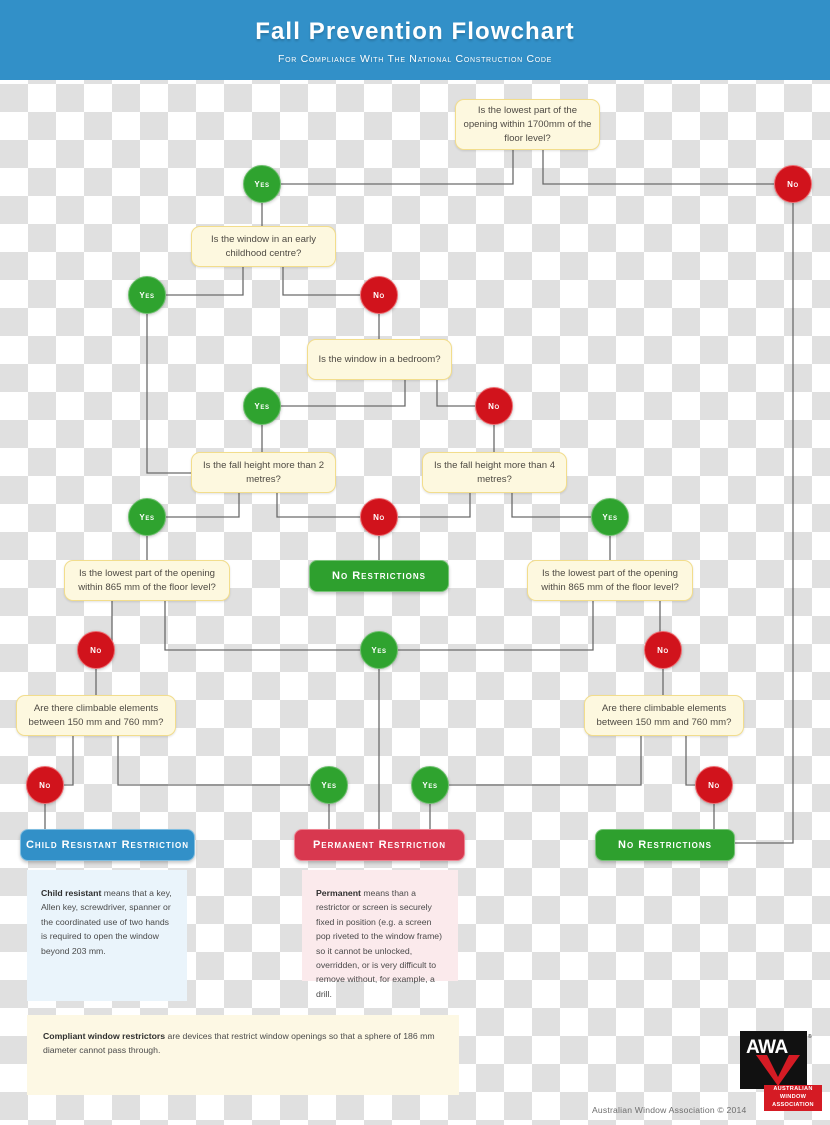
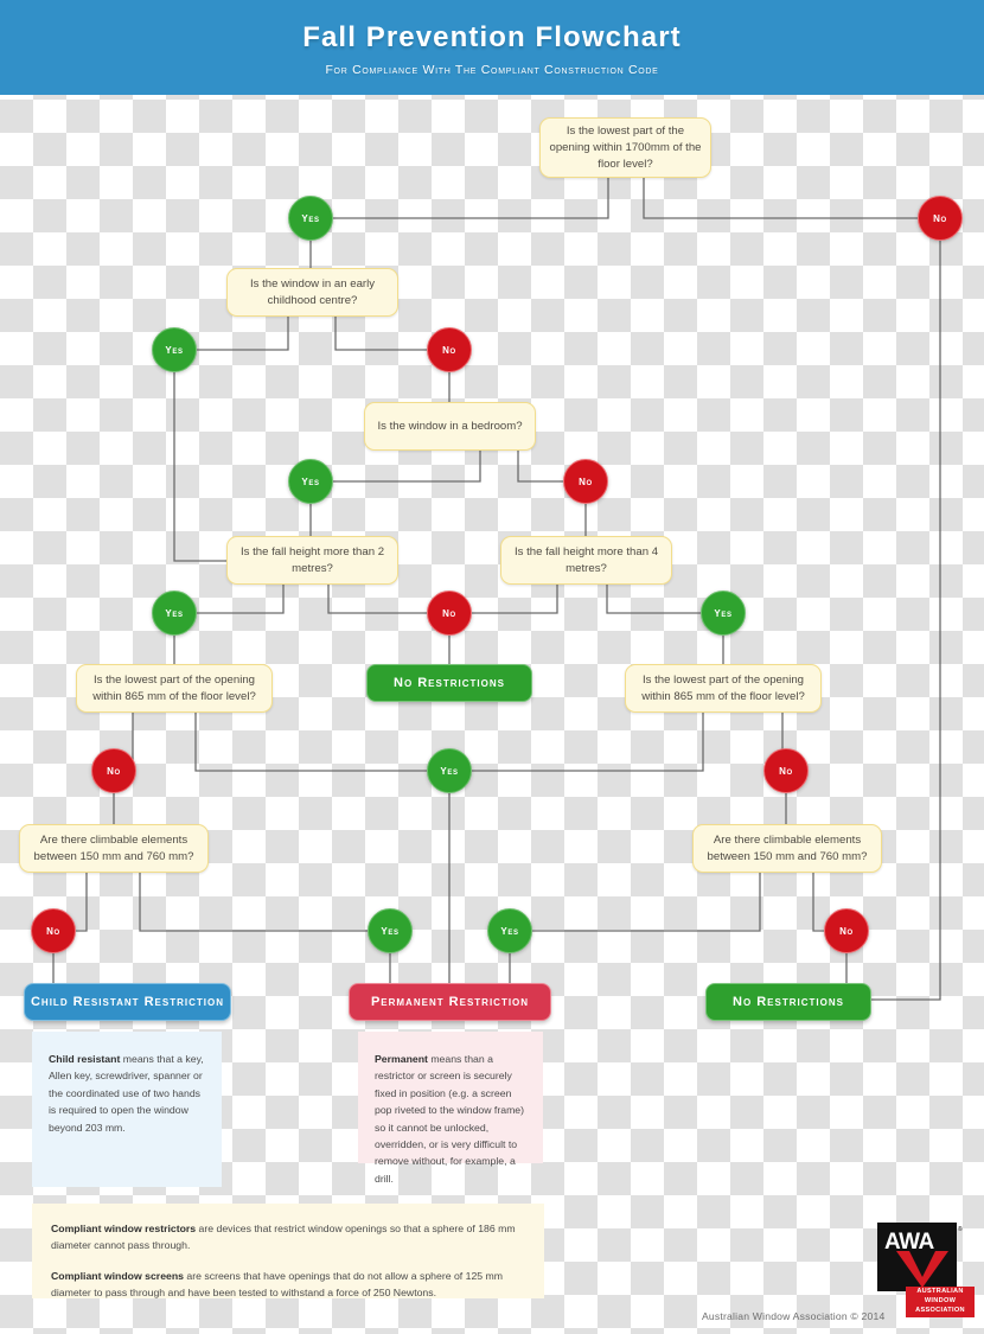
  Fall Prevention Flowchart
- For Compliance With The National Construction Code
+ For Compliance With The Compliant Construction Code
  Is the lowest part of the opening within 1700mm of the floor level?
  Is the window in an early childhood centre?
  Is the window in a bedroom?
  Is the fall height more than 2 metres?
  Is the fall height more than 4 metres?
  Is the lowest part of the opening within 865 mm of the floor level?
  Is the lowest part of the opening within 865 mm of the floor level?
  Are there climbable elements between 150 mm and 760 mm?
  Are there climbable elements between 150 mm and 760 mm?
  Yes
  No
  Yes
  No
  Yes
  No
  Yes
  No
  Yes
  No
  Yes
  No
  No
  Yes
  Yes
  No
  No Restrictions
  Child Resistant Restriction
  Permanent Restriction
  No Restrictions
  Child resistant means that a key, Allen key, screwdriver, spanner or the coordinated use of two hands is required to open the window beyond 203 mm.
  Permanent means than a restrictor or screen is securely fixed in position (e.g. a screen pop riveted to the window frame) so it cannot be unlocked, overridden, or is very difficult to remove without, for example, a drill.
  Compliant window restrictors are devices that restrict window openings so that a sphere of 186 mm diameter cannot pass through.
+ Compliant window screens are screens that have openings that do not allow a sphere of 125 mm diameter to pass through and have been tested to withstand a force of 250 Newtons.
  Australian Window Association © 2014
  AWA
